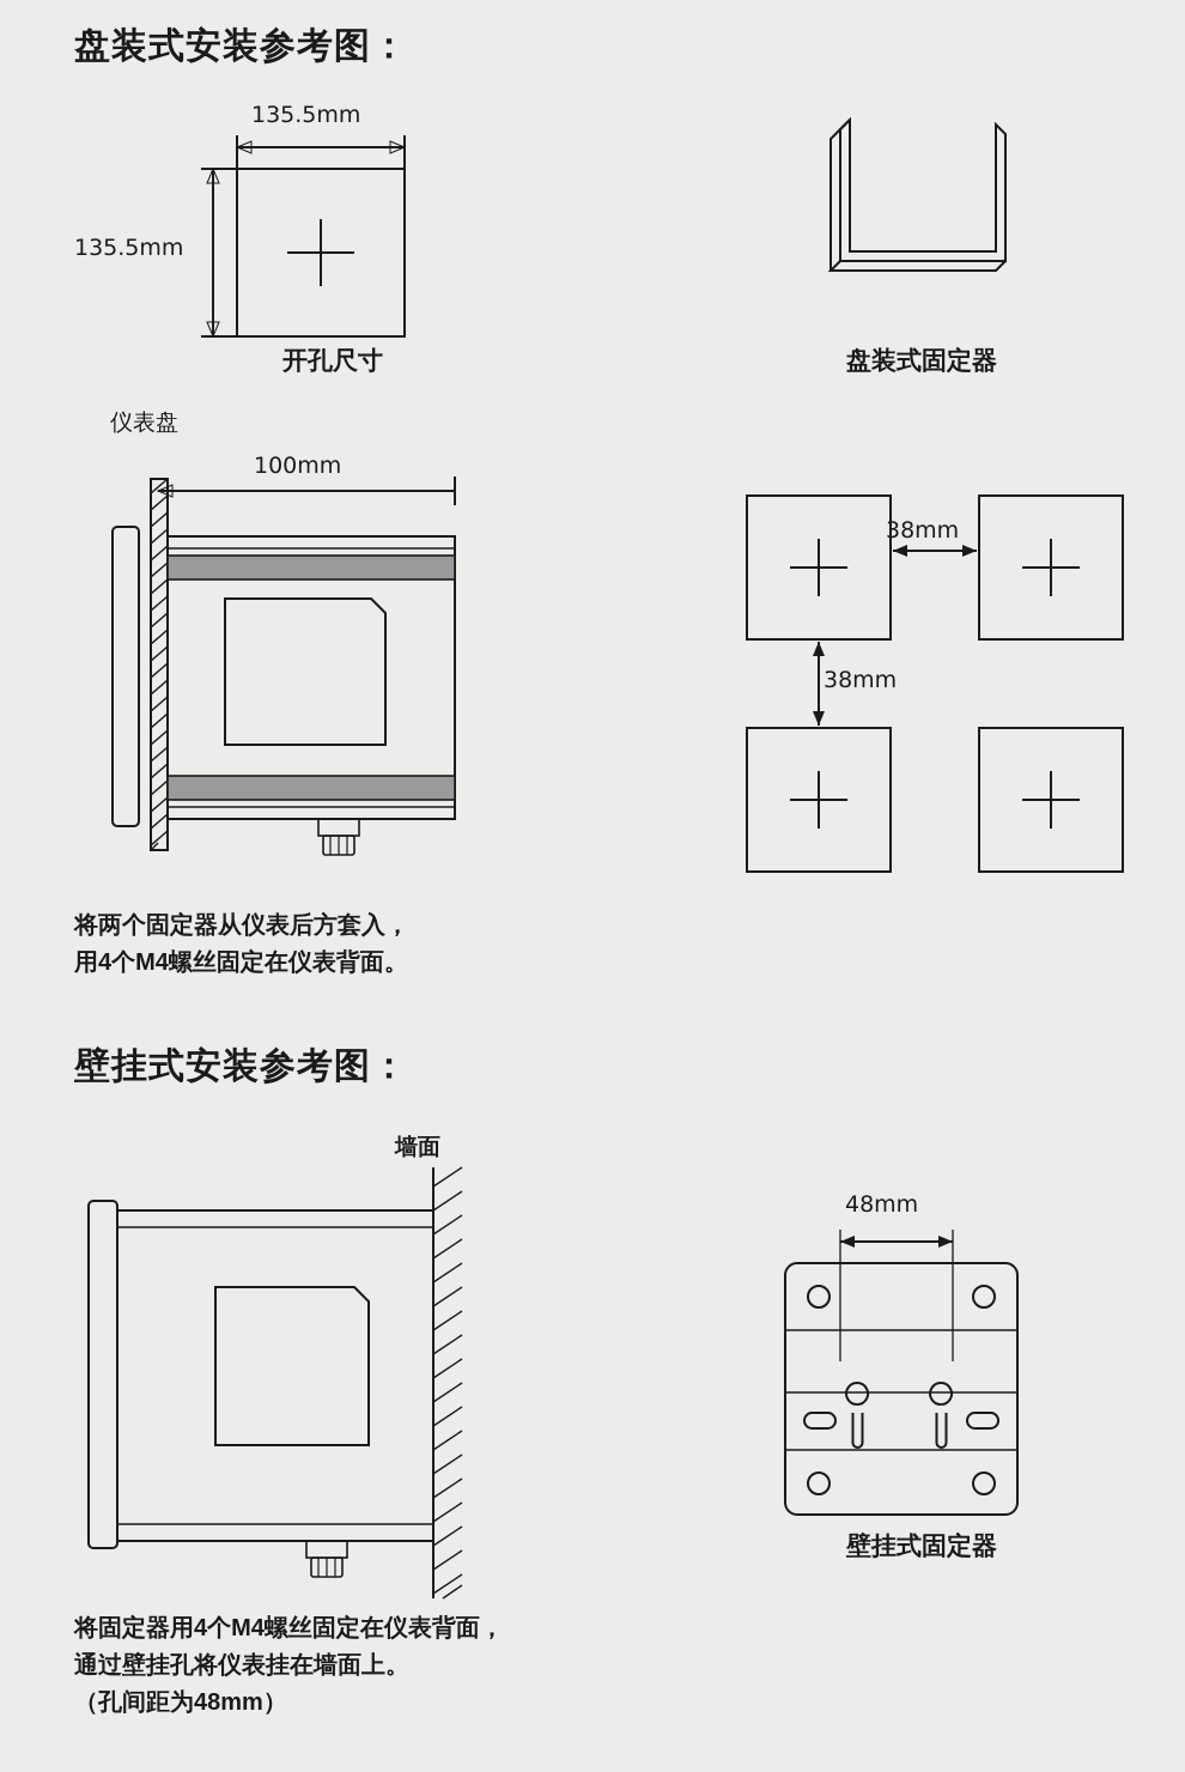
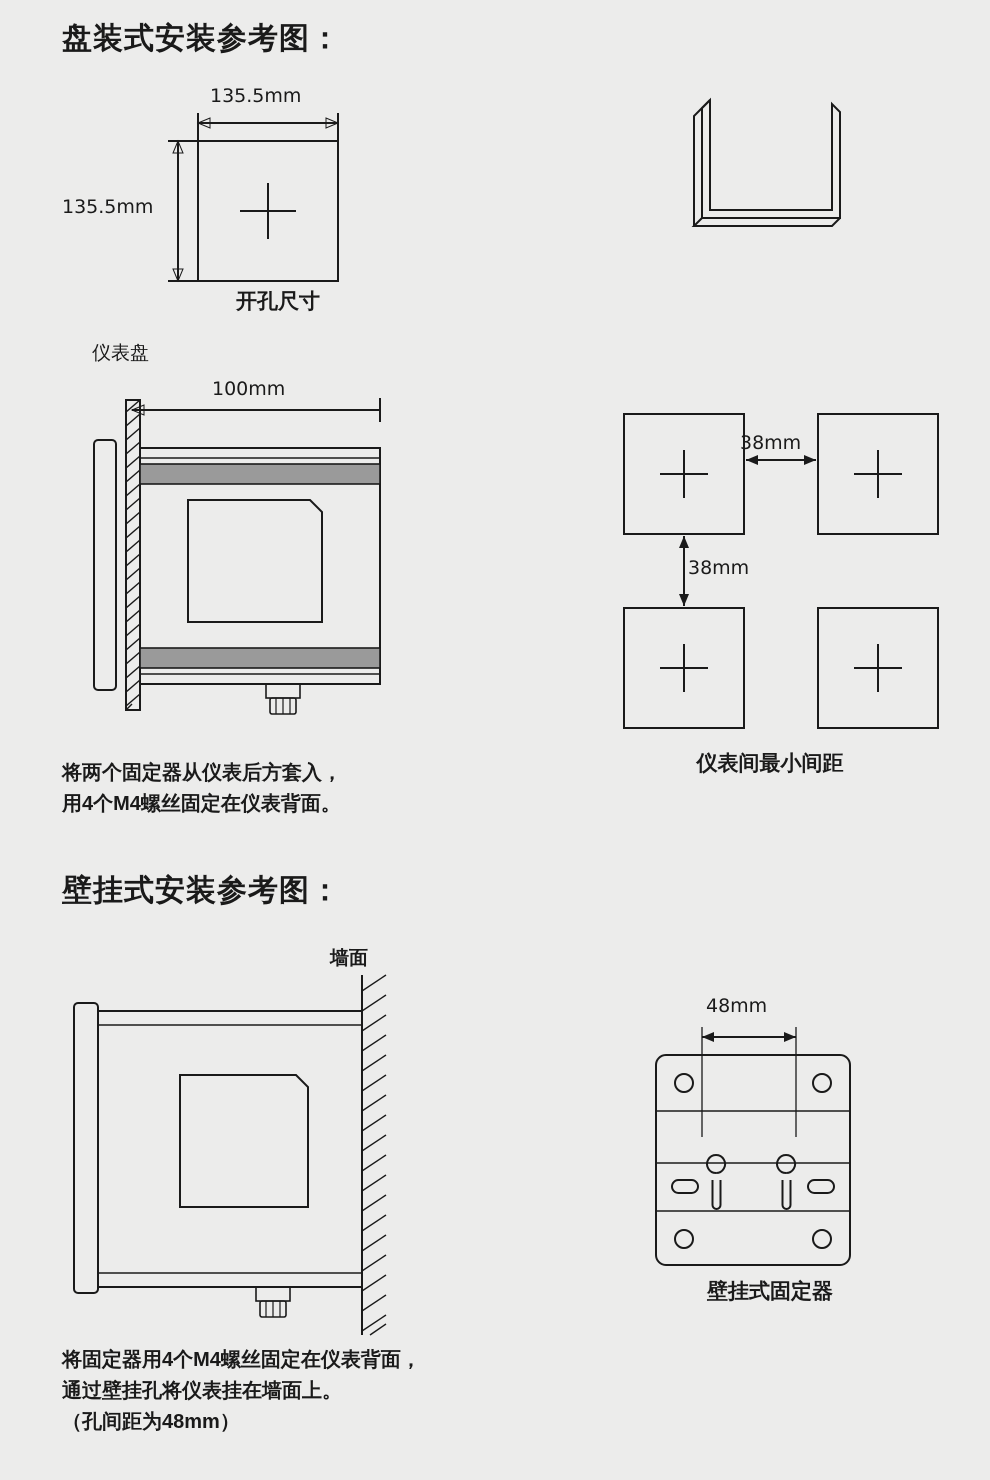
  盘装式安装参考图：
  135.5mm
  135.5mm
  开孔尺寸
- 盘装式固定器
  仪表盘
  100mm
  将两个固定器从仪表后方套入，
  用4个M4螺丝固定在仪表背面。
  38mm
  38mm
+ 仪表间最小间距
  壁挂式安装参考图：
  墙面
  将固定器用4个M4螺丝固定在仪表背面，
  通过壁挂孔将仪表挂在墙面上。
  （孔间距为48mm）
  48mm
  壁挂式固定器
